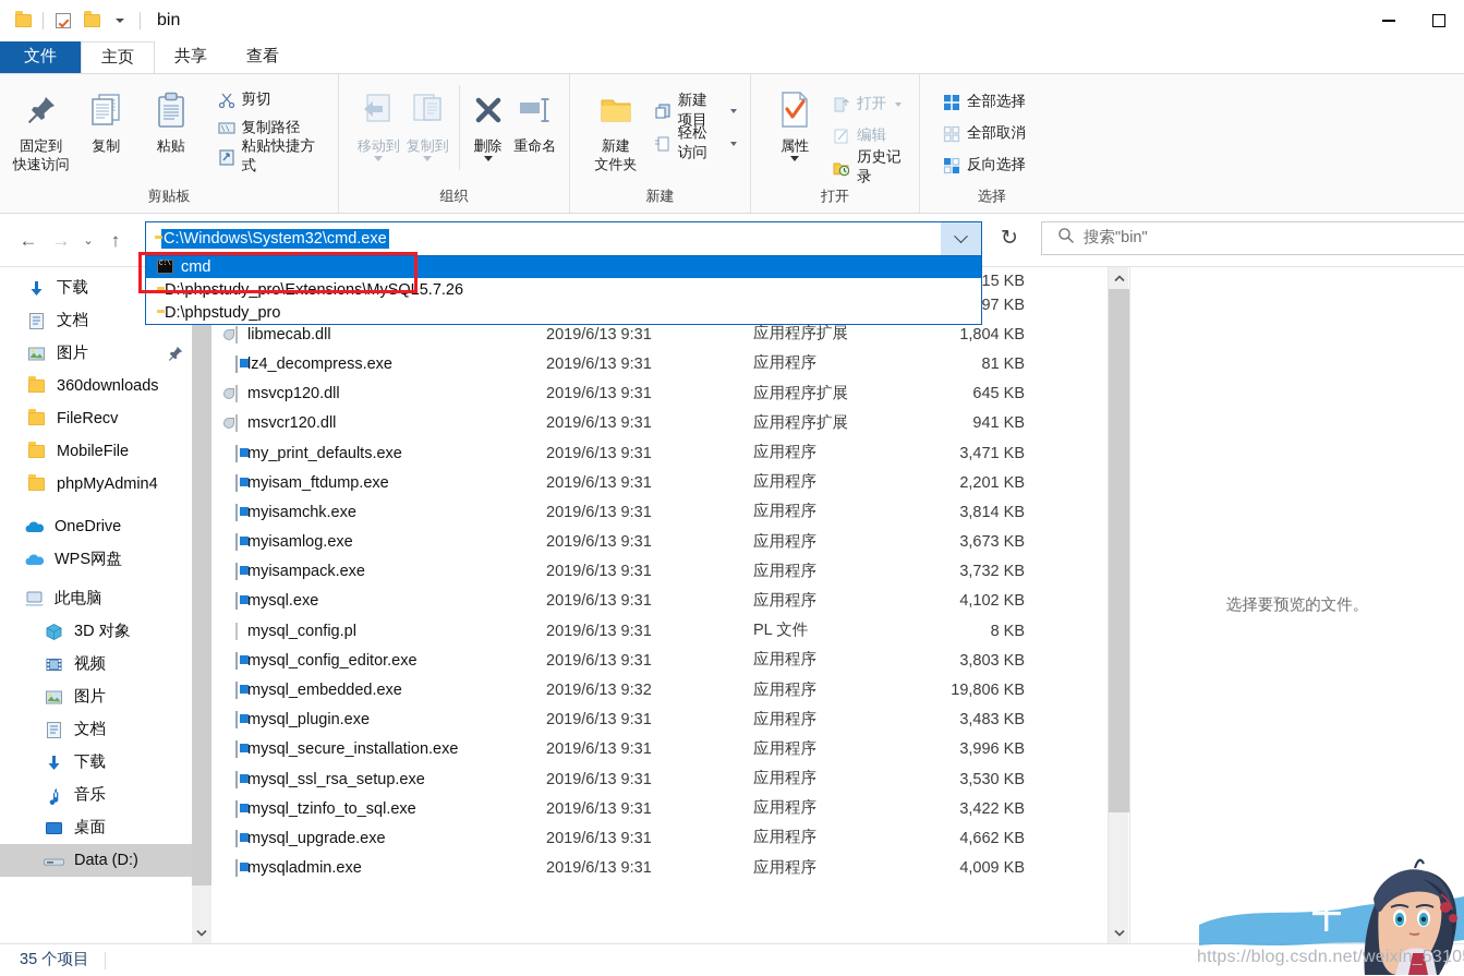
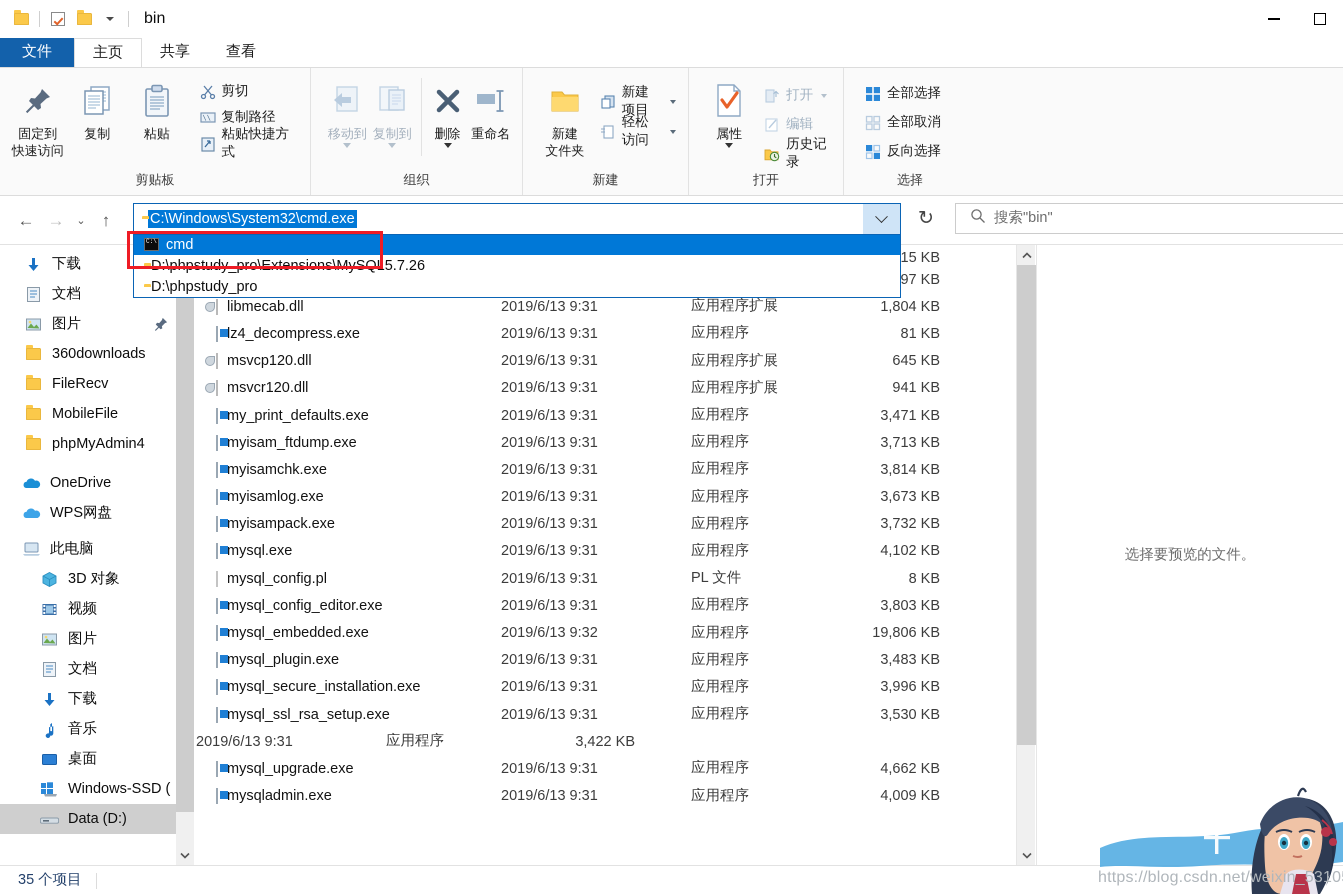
  bin
  文件
  主页
  共享
  查看
  固定到
  快速访问
  复制
  粘贴
  剪切
  \\
  复制路径
  粘贴快捷方式
  剪贴板
  移动到
  复制到
  删除
  重命名
  组织
  新建
  文件夹
  新建项目
  轻松访问
  新建
  属性
  打开
  编辑
  历史记录
  打开
  全部选择
  全部取消
  反向选择
  选择
  ←
  →
  ⌄
  ↑
  C:\Windows\System32\cmd.exe
  ↻
  搜索"bin"
  cmd
  D:\phpstudy_pro\Extensions\MySQL5.7.26
  D:\phpstudy_pro
  下载
  文档
  图片
  360downloads
  FileRecv
  MobileFile
  phpMyAdmin4
  OneDrive
  WPS网盘
  此电脑
  3D 对象
  视频
  图片
  文档
  下载
  音乐
  桌面
+ Windows-SSD (
  Data (D:)
  15 KB
  libmecab.dll
  2019/6/13 9:31
  应用程序扩展
  1,804 KB
  lz4_decompress.exe
  2019/6/13 9:31
  应用程序
  81 KB
  msvcp120.dll
  2019/6/13 9:31
  应用程序扩展
  645 KB
  msvcr120.dll
  2019/6/13 9:31
  应用程序扩展
  941 KB
  my_print_defaults.exe
  2019/6/13 9:31
  应用程序
  3,471 KB
  myisam_ftdump.exe
  2019/6/13 9:31
  应用程序
- 2,201 KB
+ 3,713 KB
  myisamchk.exe
  2019/6/13 9:31
  应用程序
  3,814 KB
  myisamlog.exe
  2019/6/13 9:31
  应用程序
  3,673 KB
  myisampack.exe
  2019/6/13 9:31
  应用程序
  3,732 KB
  mysql.exe
  2019/6/13 9:31
  应用程序
  4,102 KB
  mysql_config.pl
  2019/6/13 9:31
  PL 文件
  8 KB
  mysql_config_editor.exe
  2019/6/13 9:31
  应用程序
  3,803 KB
  mysql_embedded.exe
  2019/6/13 9:32
  应用程序
  19,806 KB
  mysql_plugin.exe
  2019/6/13 9:31
  应用程序
  3,483 KB
  mysql_secure_installation.exe
  2019/6/13 9:31
  应用程序
  3,996 KB
  mysql_ssl_rsa_setup.exe
  2019/6/13 9:31
  应用程序
  3,530 KB
- mysql_tzinfo_to_sql.exe
  2019/6/13 9:31
  应用程序
  3,422 KB
  mysql_upgrade.exe
  2019/6/13 9:31
  应用程序
  4,662 KB
  mysqladmin.exe
  2019/6/13 9:31
  应用程序
  4,009 KB
  选择要预览的文件。
  35 个项目
  https://blog.csdn.net/weixin_5310
